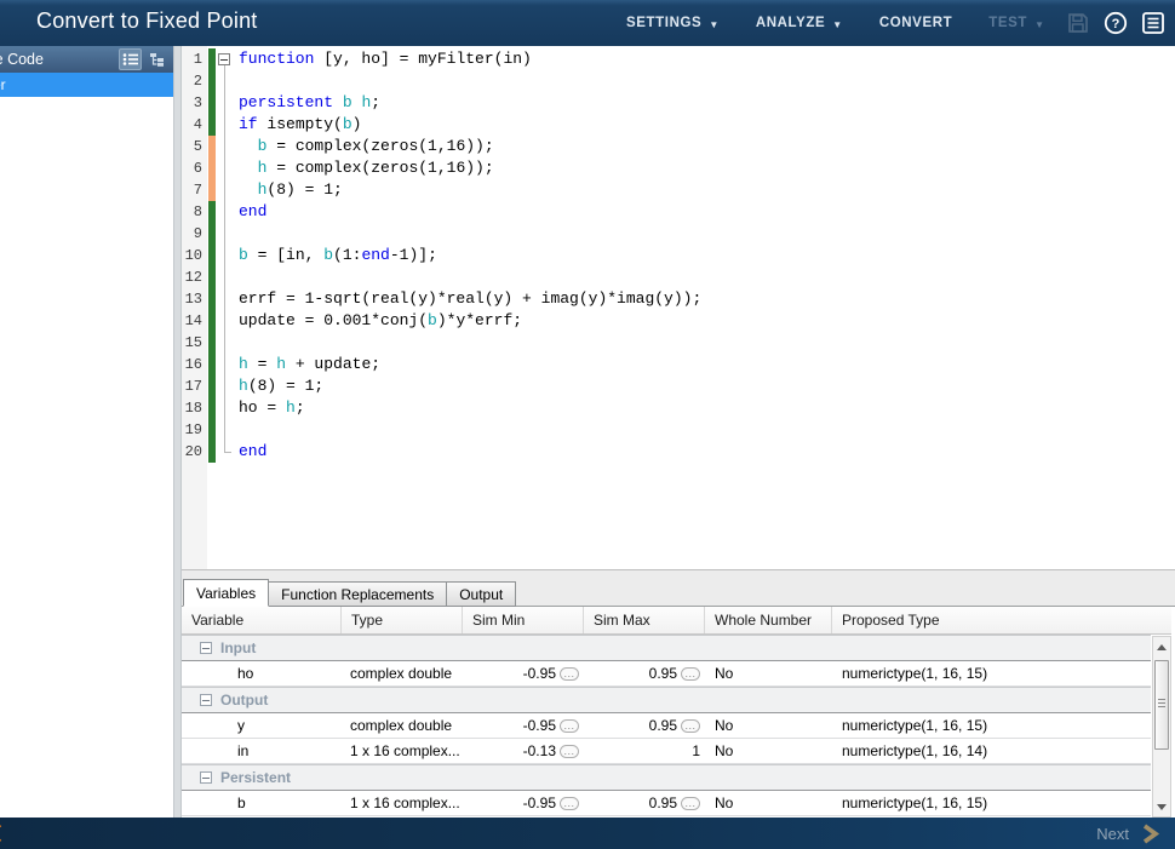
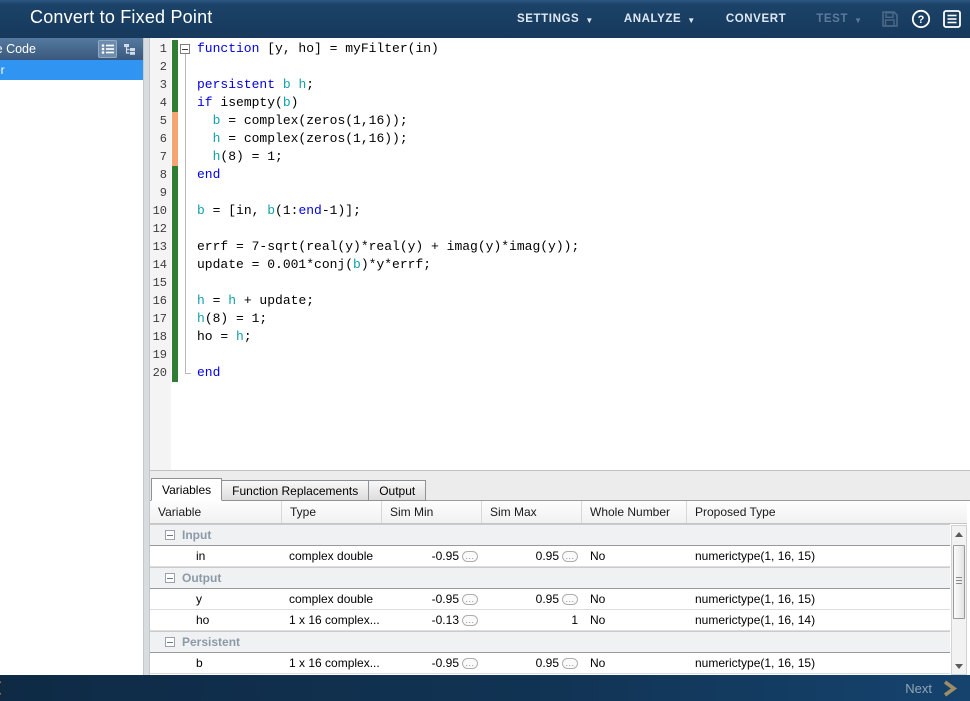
  Convert to Fixed Point
  SETTINGS
  ▼
  ANALYZE
  ▼
  CONVERT
  TEST
  ▼
  ?
  1
  function [y, ho] = myFilter(in)
  2
  3
  persistent b h;
  4
  if isempty(b)
  5
  b = complex(zeros(1,16));
  6
  h = complex(zeros(1,16));
  7
  h(8) = 1;
  8
  end
  9
  10
  b = [in, b(1:end-1)];
  12
  13
- errf = 1-sqrt(real(y)*real(y) + imag(y)*imag(y));
+ errf = 7-sqrt(real(y)*real(y) + imag(y)*imag(y));
  14
  update = 0.001*conj(b)*y*errf;
  15
  16
  h = h + update;
  17
  h(8) = 1;
  18
  ho = h;
  19
  20
  end
  Variables
  Function Replacements
  Output
  Variable
  Type
  Sim Min
  Sim Max
  Whole Number
  Proposed Type
  Input
- ho
+ in
  complex double
  -0.95 ...
  0.95 ...
  No
  numerictype(1, 16, 15)
  Output
  y
  complex double
  -0.95 ...
  0.95 ...
  No
  numerictype(1, 16, 15)
- in
+ ho
  1 x 16 complex...
  -0.13 ...
  1
  No
  numerictype(1, 16, 14)
  Persistent
  b
  1 x 16 complex...
  -0.95 ...
  0.95 ...
  No
  numerictype(1, 16, 15)
  Next
